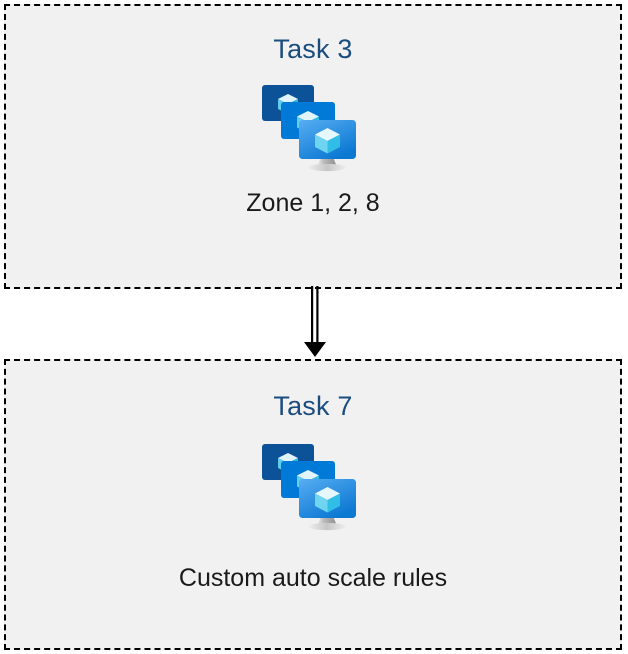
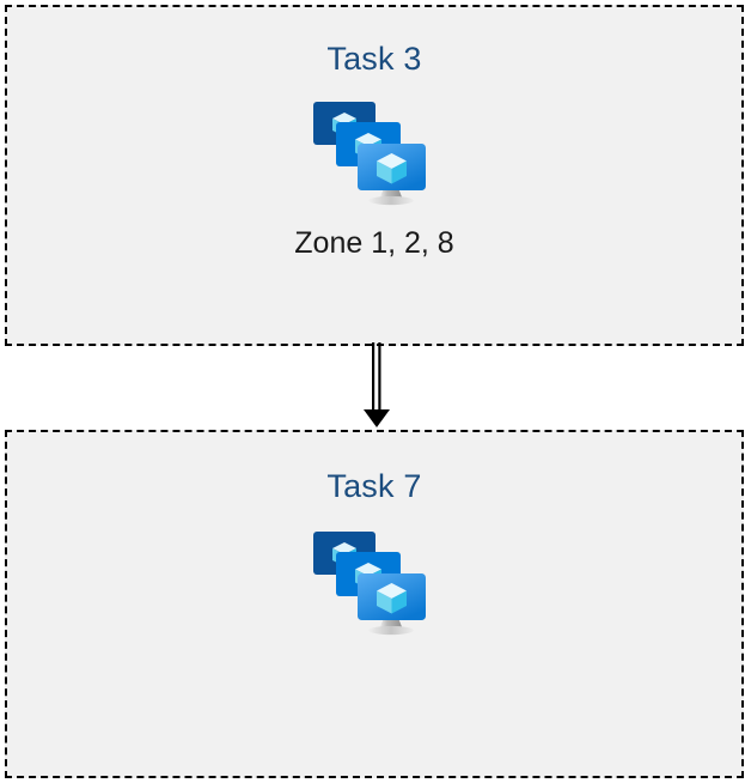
  Task 3
  Zone 1, 2, 8
  Task 7
- Custom auto scale rules
